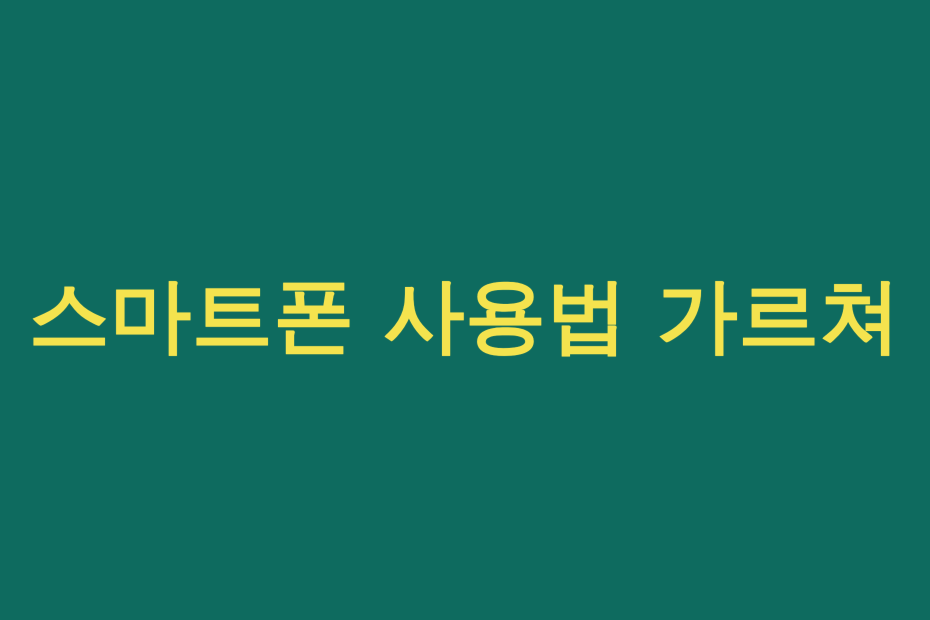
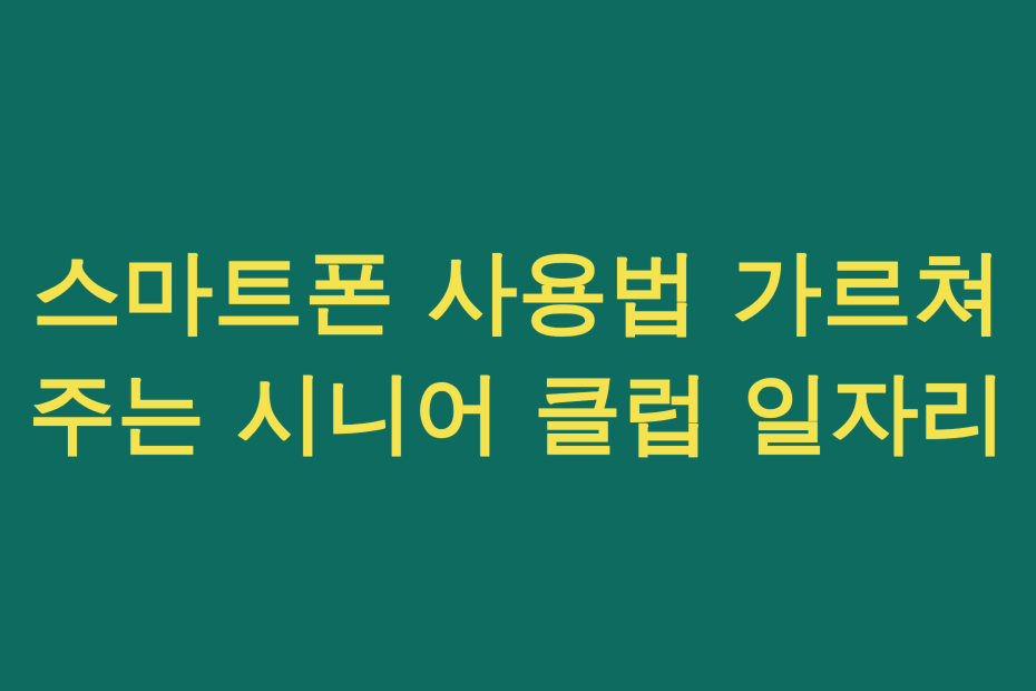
  스마트폰 사용법 가르쳐
+ 주는 시니어 클럽 일자리
